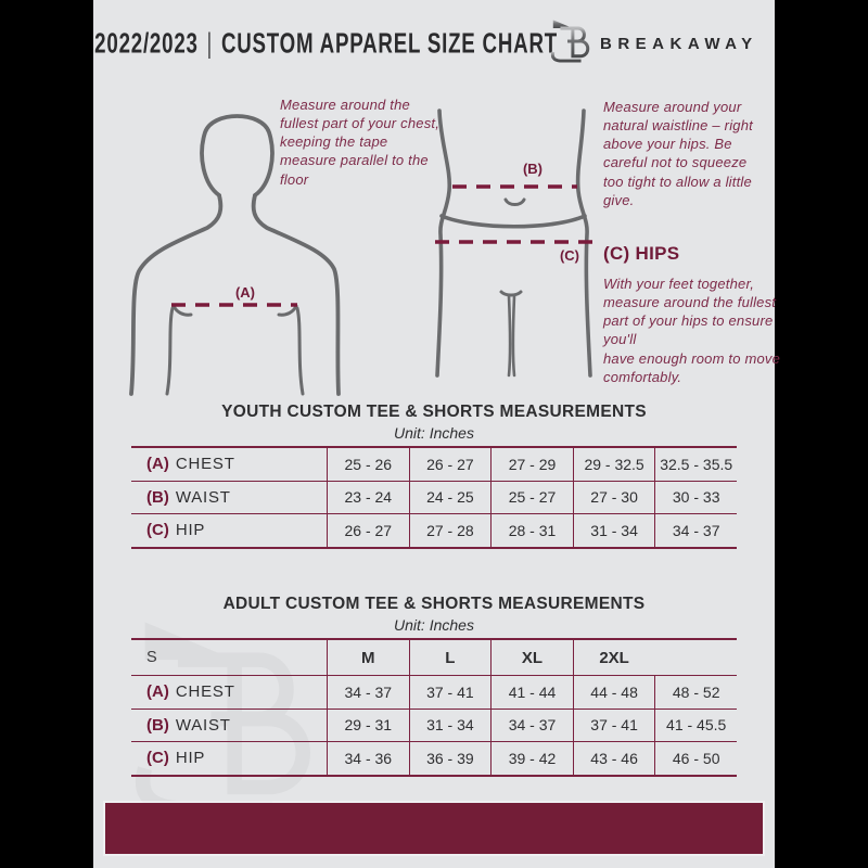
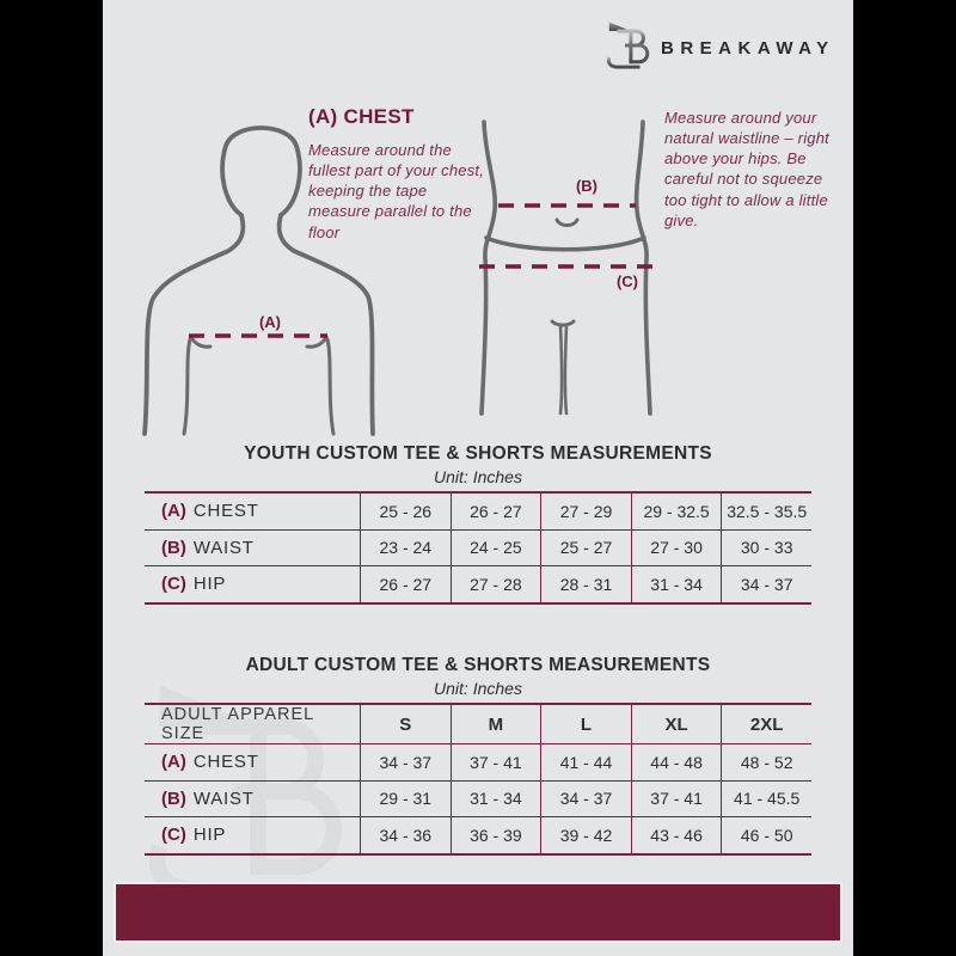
- 2022/2023 | CUSTOM APPAREL SIZE CHART
  BREAKAWAY
  (A)
  (B)
  (C)
+ (A) CHEST
  Measure around the fullest part of your chest, keeping the tape measure parallel to the floor
  Measure around your natural waistline – right above your hips. Be careful not to squeeze too tight to allow a little give.
- (C) HIPS
- With your feet together, measure around the fullest part of your hips to ensure you'll
- have enough room to move comfortably.
  YOUTH CUSTOM TEE & SHORTS MEASUREMENTS
  Unit: Inches
  (A)
  CHEST
  25 - 26
  26 - 27
  27 - 29
  29 - 32.5
  32.5 - 35.5
  (B)
  WAIST
  23 - 24
  24 - 25
  25 - 27
  27 - 30
  30 - 33
  (C)
  HIP
  26 - 27
  27 - 28
  28 - 31
  31 - 34
  34 - 37
  ADULT CUSTOM TEE & SHORTS MEASUREMENTS
  Unit: Inches
+ ADULT APPAREL SIZE
  S
  M
  L
  XL
  2XL
  (A)
  CHEST
  34 - 37
  37 - 41
  41 - 44
  44 - 48
  48 - 52
  (B)
  WAIST
  29 - 31
  31 - 34
  34 - 37
  37 - 41
  41 - 45.5
  (C)
  HIP
  34 - 36
  36 - 39
  39 - 42
  43 - 46
  46 - 50
